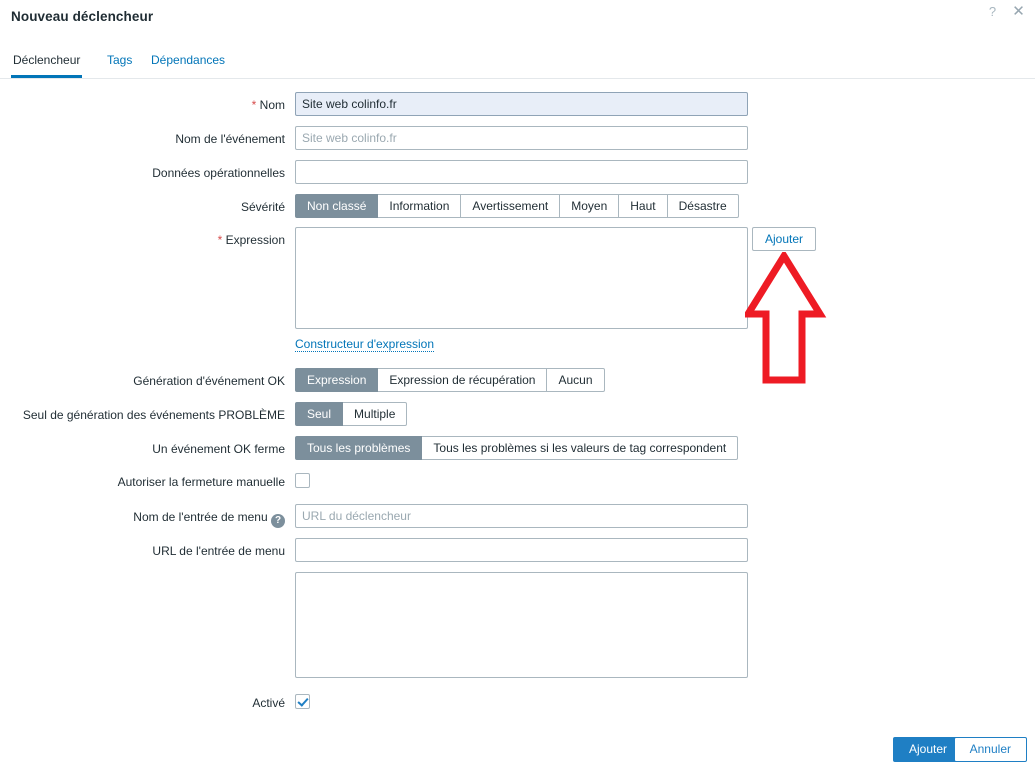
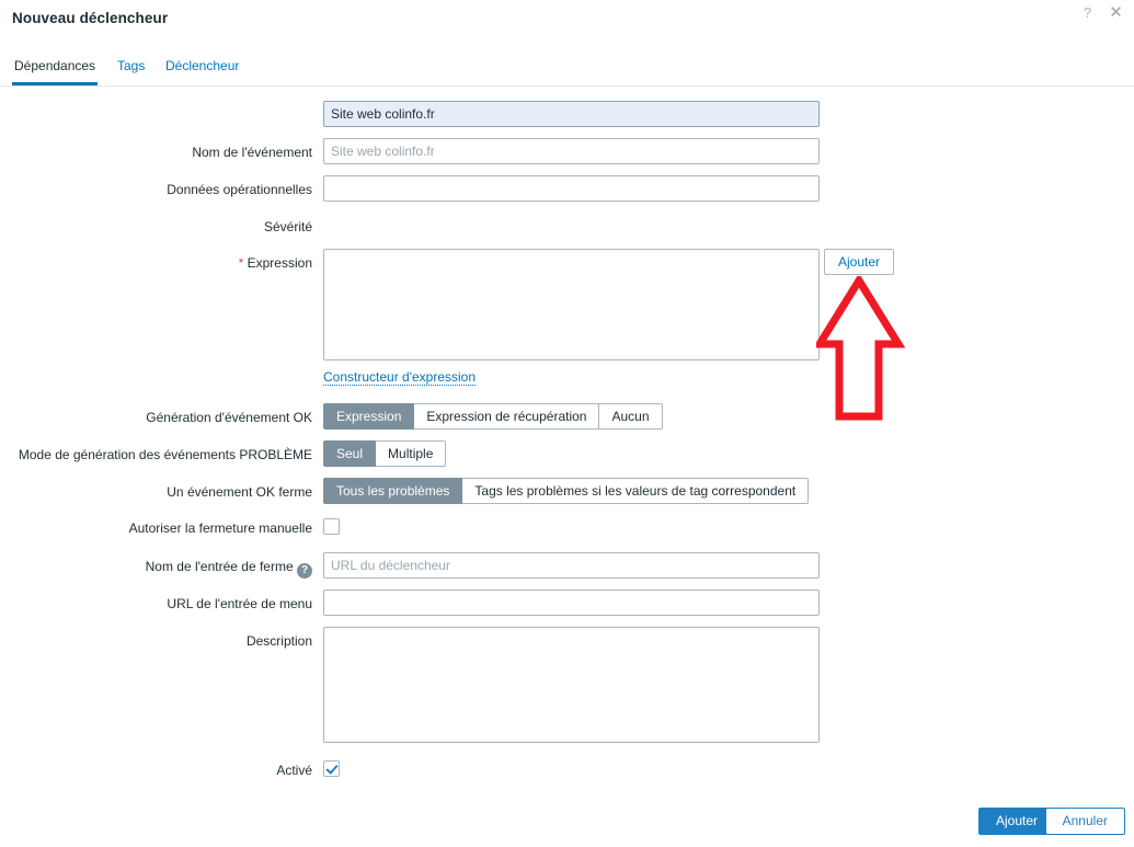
  Nouveau déclencheur
  ?
  ✕
- Déclencheur
+ Dépendances
  Tags
- Dépendances
+ Déclencheur
- * Nom
  Site web colinfo.fr
  Nom de l'événement
  Site web colinfo.fr
  Données opérationnelles
  Sévérité
- Non classé
- Information
- Avertissement
- Moyen
- Haut
- Désastre
  * Expression
  Ajouter
  Constructeur d'expression
  Génération d'événement OK
  Expression
  Expression de récupération
  Aucun
- Seul de génération des événements PROBLÈME
+ Mode de génération des événements PROBLÈME
  Seul
  Multiple
  Un événement OK ferme
  Tous les problèmes
- Tous les problèmes si les valeurs de tag correspondent
+ Tags les problèmes si les valeurs de tag correspondent
  Autoriser la fermeture manuelle
- Nom de l'entrée de menu ?
+ Nom de l'entrée de ferme ?
  URL du déclencheur
  URL de l'entrée de menu
+ Description
  Activé
  Ajouter
  Annuler
